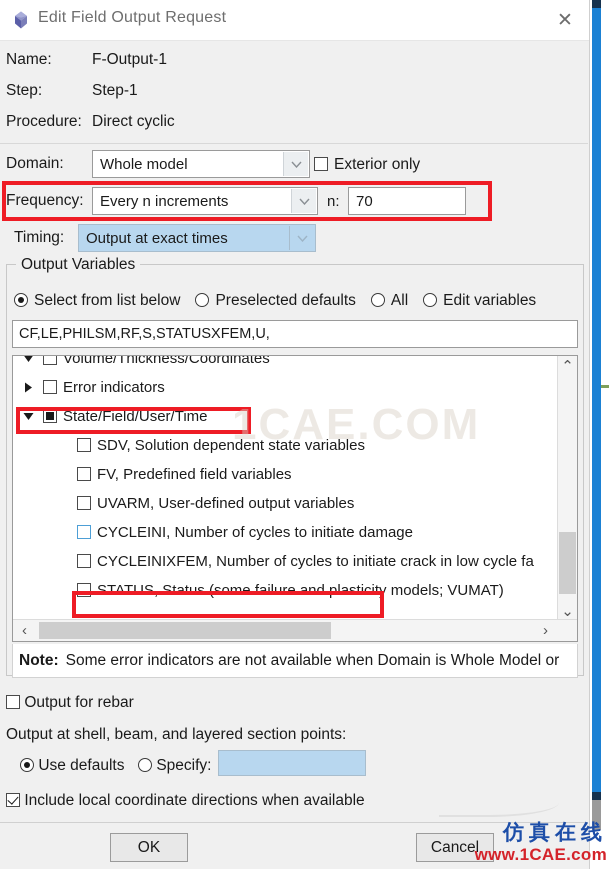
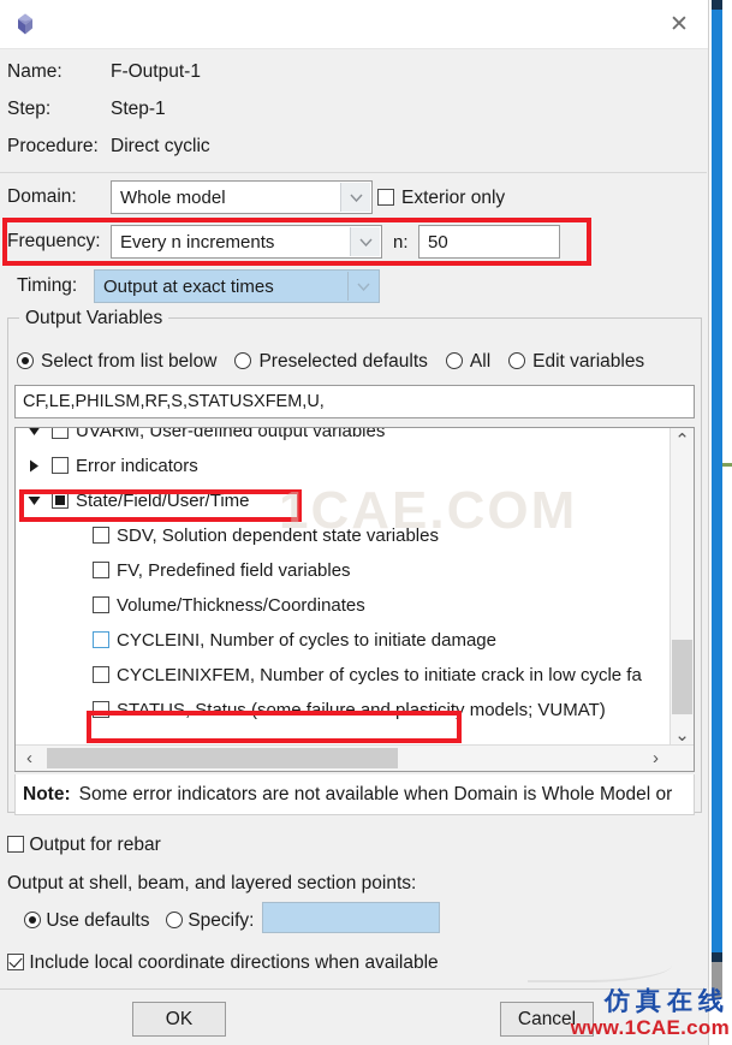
- Edit Field Output Request
  ✕
  Name: F-Output-1
  Step: Step-1
  Procedure: Direct cyclic
  Domain:
  Whole model
  Exterior only
  Frequency:
  Every n increments
  n:
- 70
+ 50
  Timing:
  Output at exact times
  Output Variables
  Select from list below Preselected defaults All Edit variables
  CF,LE,PHILSM,RF,S,STATUSXFEM,U,
- Volume/Thickness/Coordinates
+ UVARM, User-defined output variables
  Error indicators
  State/Field/User/Time
  SDV, Solution dependent state variables
  FV, Predefined field variables
- UVARM, User-defined output variables
+ Volume/Thickness/Coordinates
  CYCLEINI, Number of cycles to initiate damage
  CYCLEINIXFEM, Number of cycles to initiate crack in low cycle fa
  STATUS, Status (some failure and plasticity models; VUMAT)
  ⌃
  ⌄
  ‹
  ›
  Note:
  Some error indicators are not available when Domain is Whole Model or
  Output for rebar
  Output at shell, beam, and layered section points:
  Use defaults
  Specify:
  Include local coordinate directions when available
  OK
  Cancel
  1CAE.COM
  仿真在线
  www.1CAE.com
